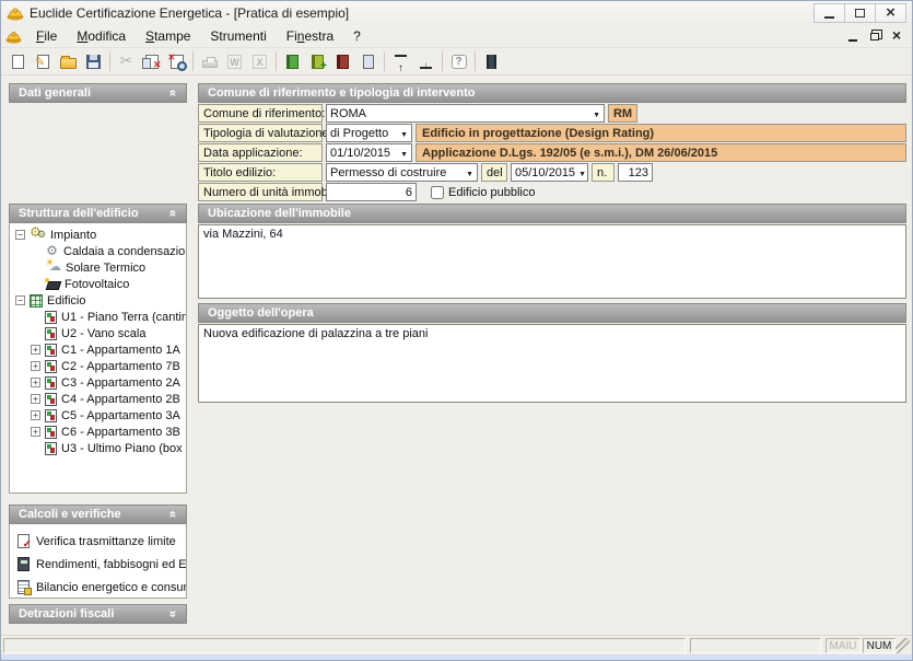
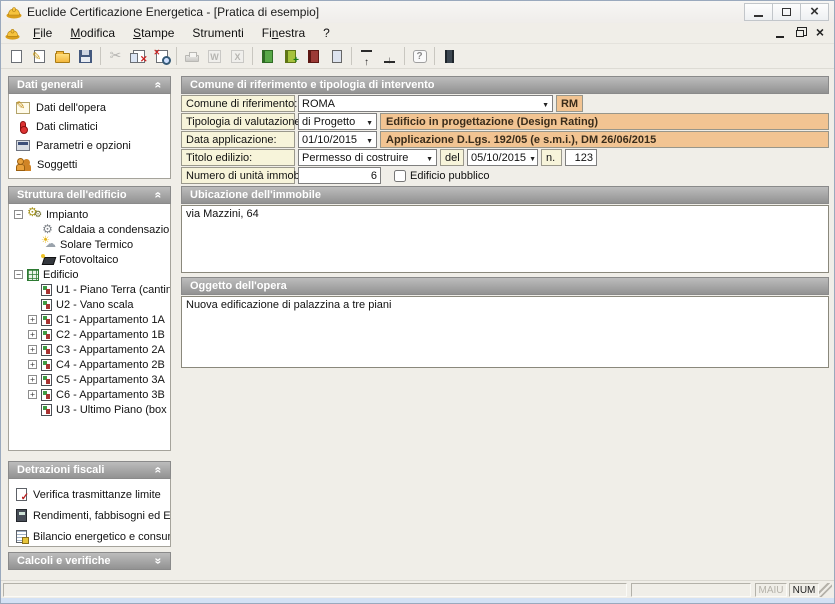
  Euclide Certificazione Energetica - [Pratica di esempio]
  File
  Modifica
  Stampe
  Strumenti
  Finestra
  ?
  W
  X
  ?
  Dati generali
+ Dati dell'opera
+ Dati climatici
+ Parametri e opzioni
+ Soggetti
  Struttura dell'edificio
  −
  Impianto
  Caldaia a condensazio
  Solare Termico
  Fotovoltaico
  −
  Edificio
  U1 - Piano Terra (cantin
  U2 - Vano scala
  +
  C1 - Appartamento 1A
  +
- C2 - Appartamento 7B
+ C2 - Appartamento 1B
  +
  C3 - Appartamento 2A
  +
  C4 - Appartamento 2B
  +
  C5 - Appartamento 3A
  +
  C6 - Appartamento 3B
  U3 - Ultimo Piano (box
- Calcoli e verifiche
+ Detrazioni fiscali
  Verifica trasmittanze limite
  Rendimenti, fabbisogni ed E
  Bilancio energetico e consu
- Detrazioni fiscali
+ Calcoli e verifiche
  Comune di riferimento e tipologia di intervento
  Comune di riferimento:
  ROMA
  RM
  Tipologia di valutazion
  di Progetto
  Edificio in progettazione (Design Rating)
  Data applicazione:
  01/10/2015
  Applicazione D.Lgs. 192/05 (e s.m.i.), DM 26/06/2015
  Titolo edilizio:
  Permesso di costruire
  del
  05/10/2015
  n.
  123
  Numero di unità immob
  6
  Edificio pubblico
  Ubicazione dell'immobile
  via Mazzini, 64
  Oggetto dell'opera
  Nuova edificazione di palazzina a tre piani
  MAIU
  NUM
